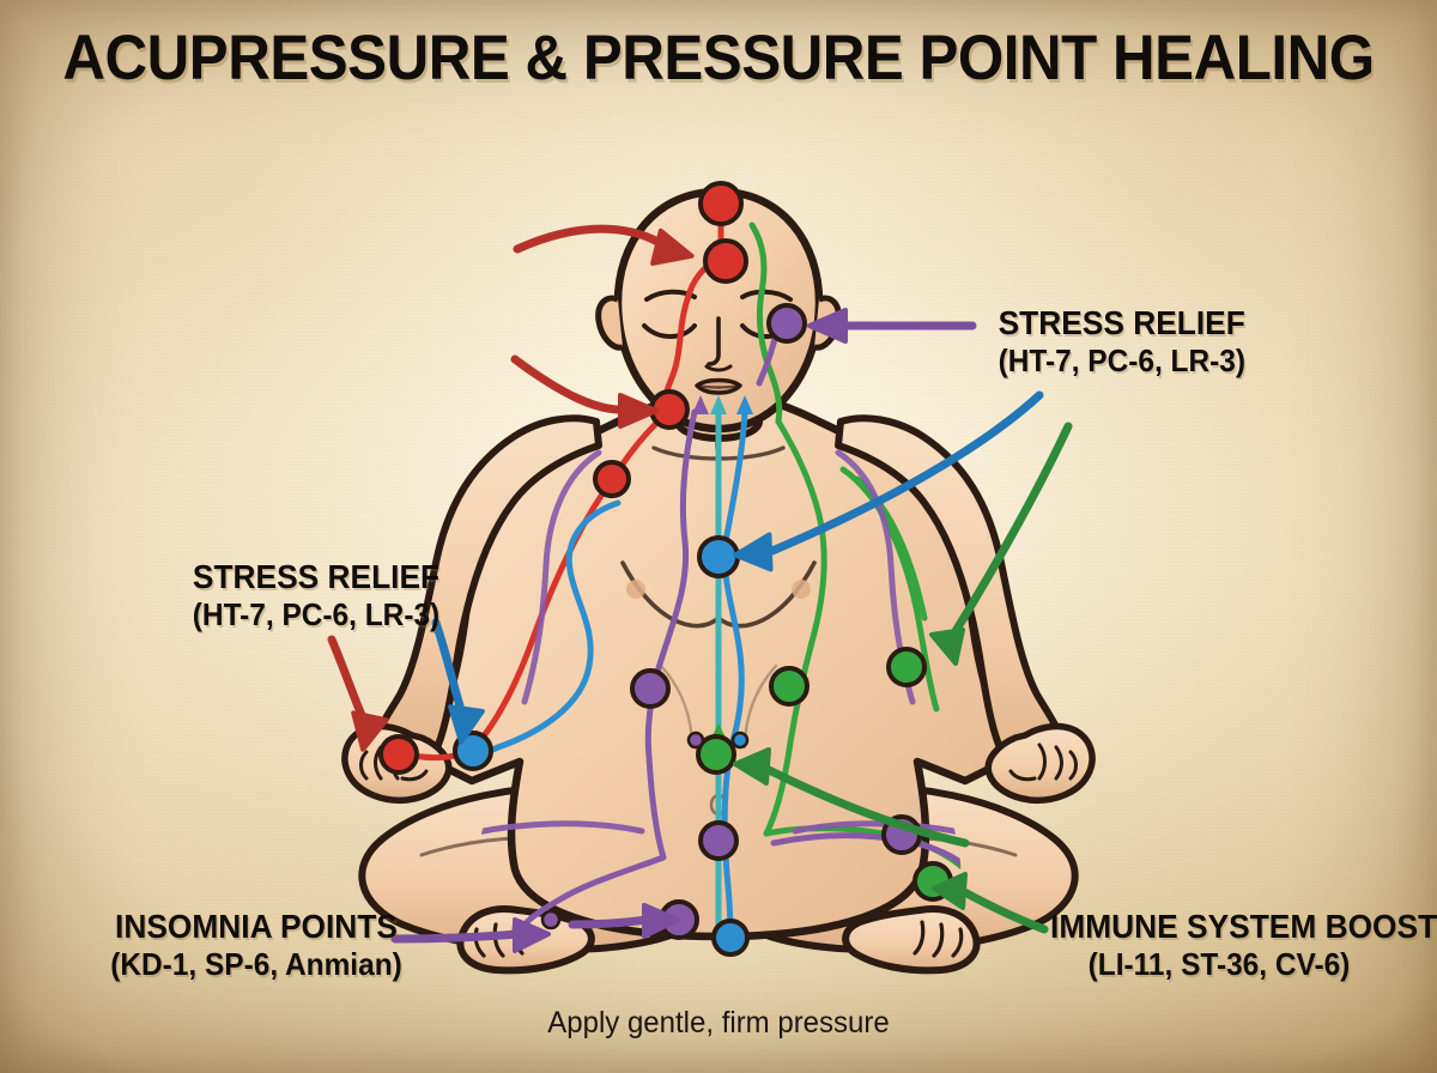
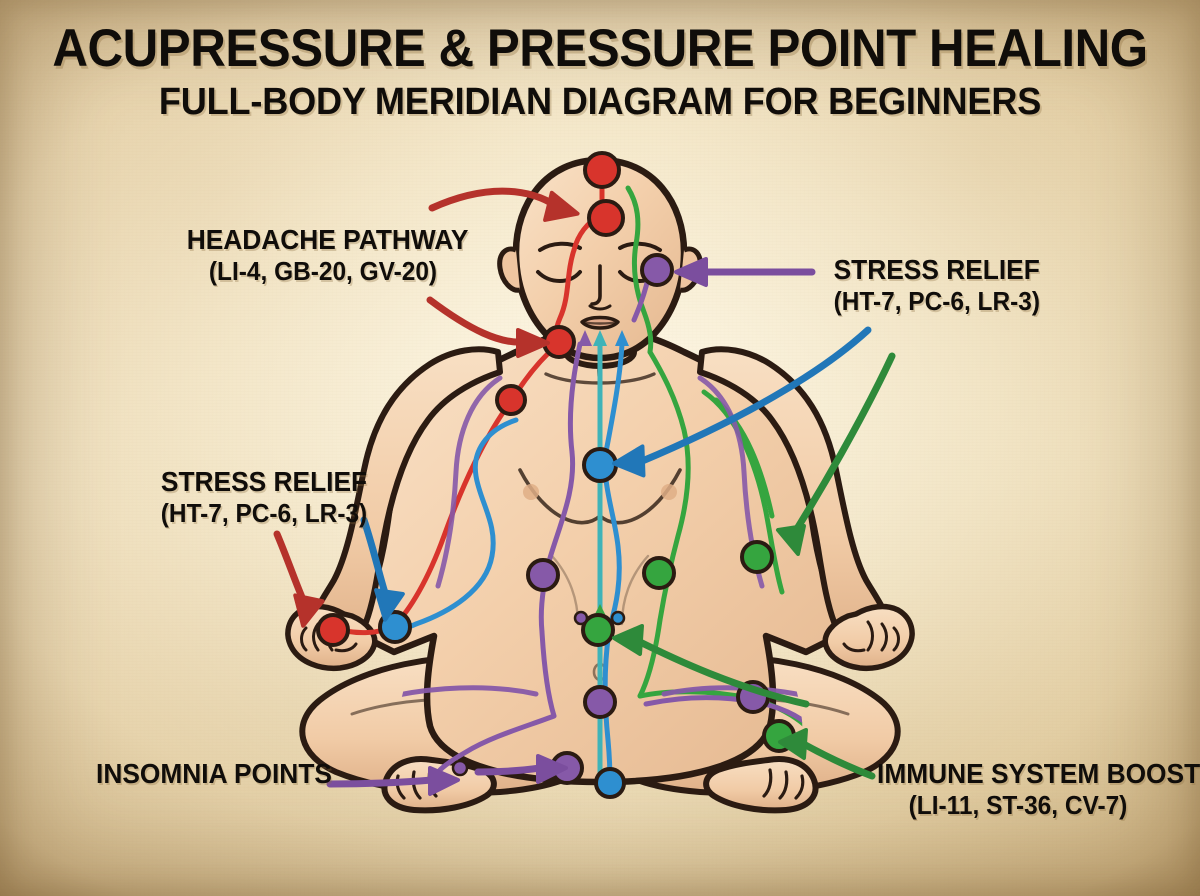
  ACUPRESSURE & PRESSURE POINT HEALING
+ FULL-BODY MERIDIAN DIAGRAM FOR BEGINNERS
+ HEADACHE PATHWAY
+ (LI-4, GB-20, GV-20)
  STRESS RELIEF
  (HT-7, PC-6, LR-3)
  STRESS RELIEF
  (HT-7, PC-6, LR-3)
  INSOMNIA POINTS
- (KD-1, SP-6, Anmian)
  IMMUNE SYSTEM BOOST
- (LI-11, ST-36, CV-6)
+ (LI-11, ST-36, CV-7)
- Apply gentle, firm pressure
